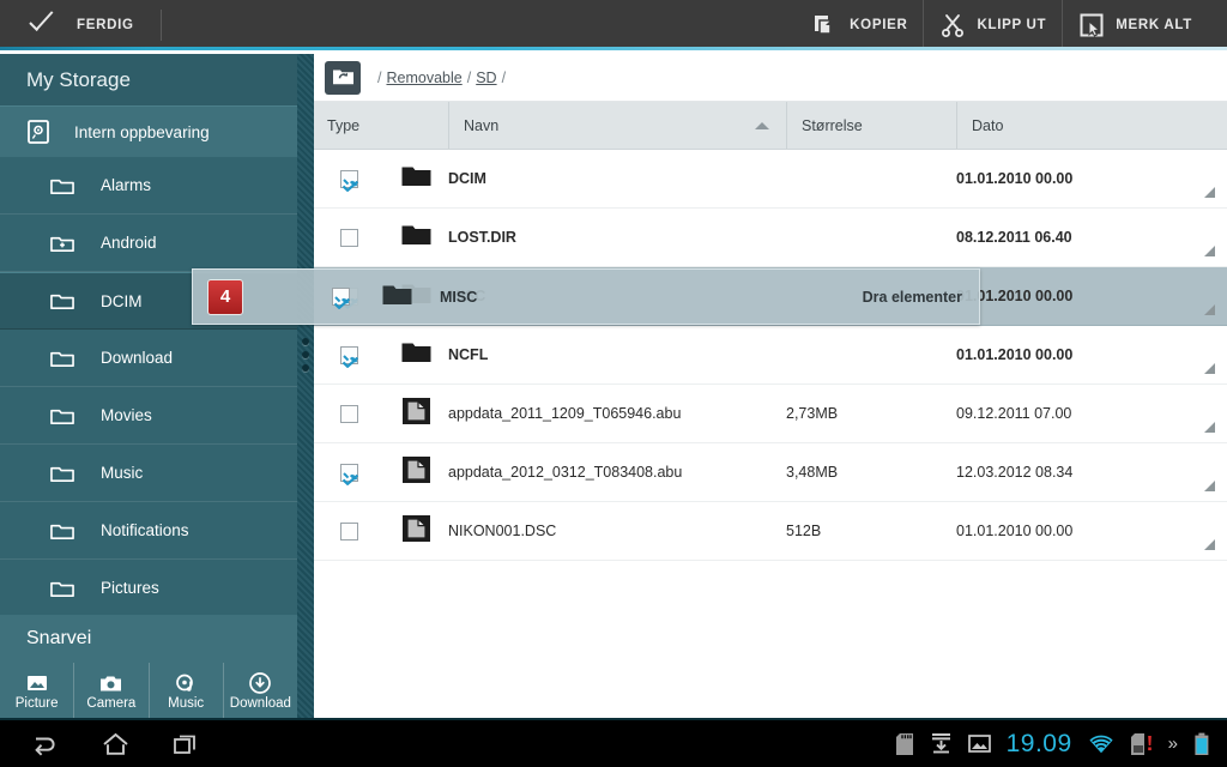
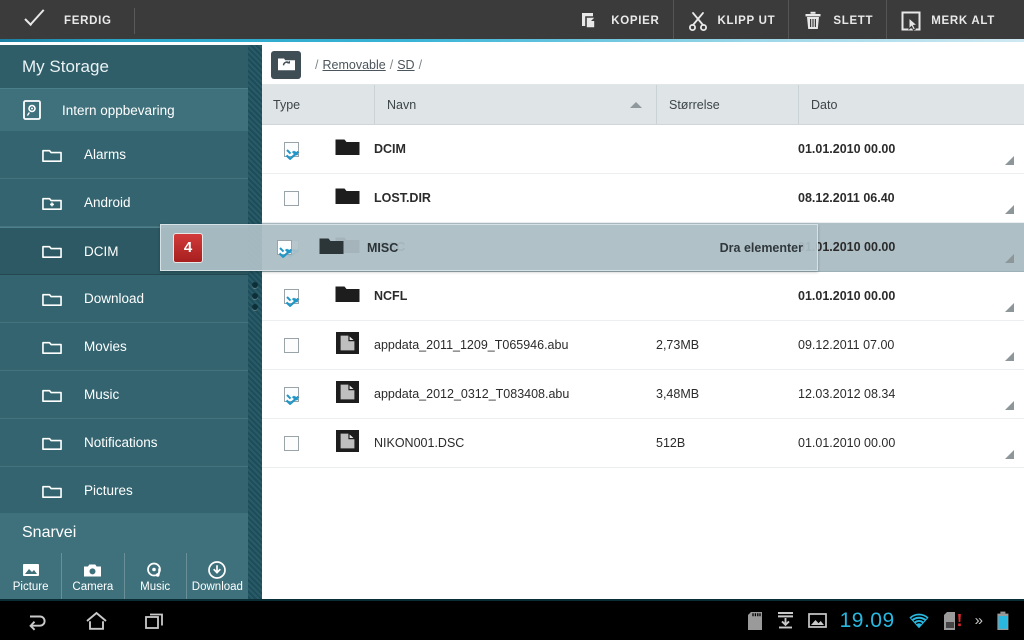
  FERDIG
  KOPIER
  KLIPP UT
+ SLETT
  MERK ALT
  My Storage
  Intern oppbevaring
  Alarms
  Android
  DCIM
  Download
  Movies
  Music
  Notifications
  Pictures
  Snarvei
  Picture
  Camera
  Music
  Download
  /
  Removable
  /
  SD
  /
  Type
  Navn
  Størrelse
  Dato
  DCIM
  01.01.2010 00.00
  LOST.DIR
  08.12.2011 06.40
  01.2010 00.00
  NCFL
  01.01.2010 00.00
  appdata_2011_1209_T065946.abu
  2,73MB
  09.12.2011 07.00
  appdata_2012_0312_T083408.abu
  3,48MB
  12.03.2012 08.34
  NIKON001.DSC
  512B
  01.01.2010 00.00
  4
  MISC
  Dra elementer
  19.09
  »
